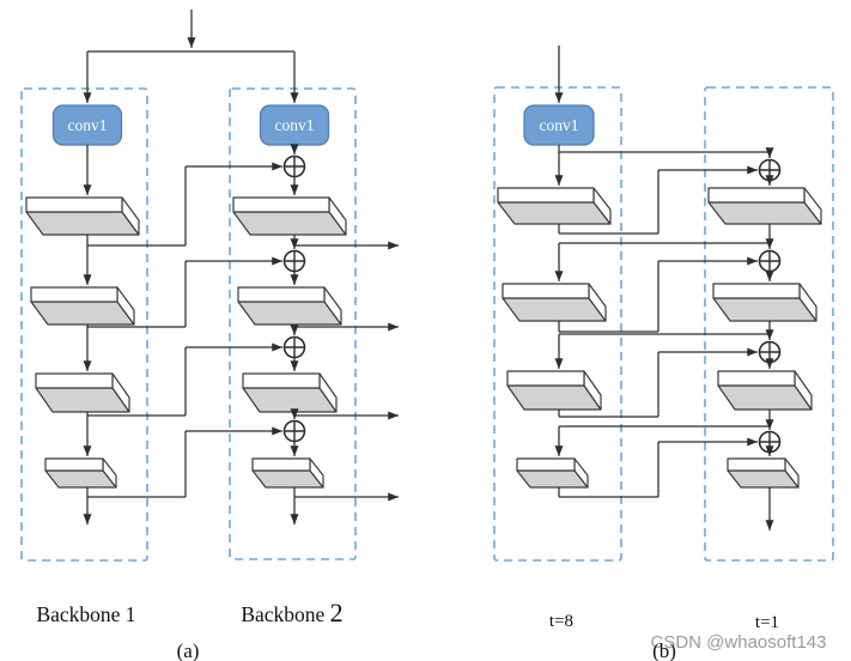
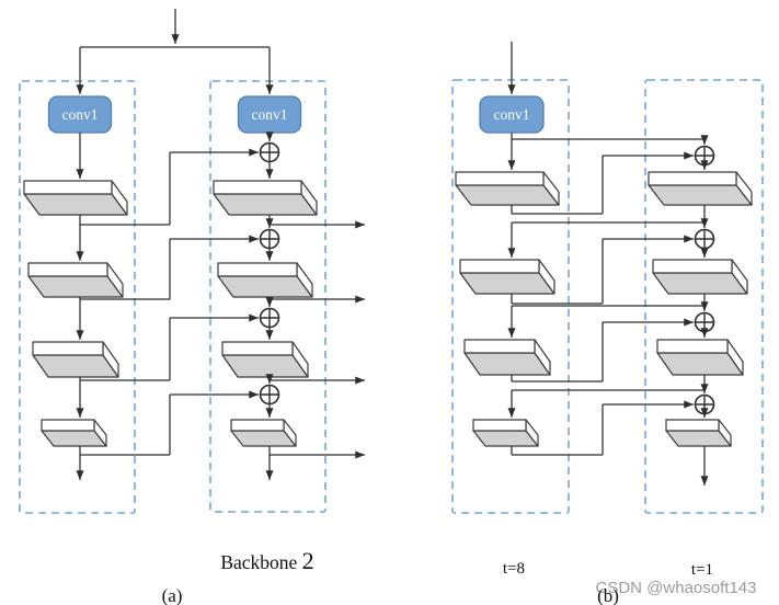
  conv1
  conv1
- Backbone 1
  Backbone 2
  (a)
  conv1
  t=8
  t=1
  CSDN @whaosoft143
  (b)
